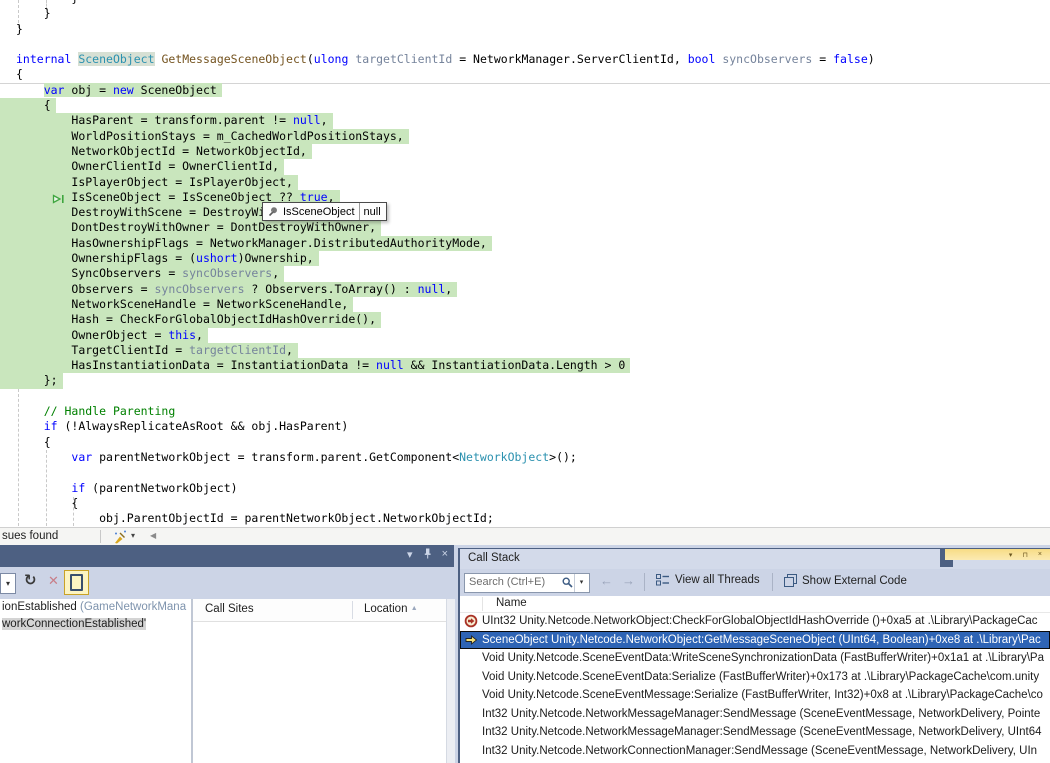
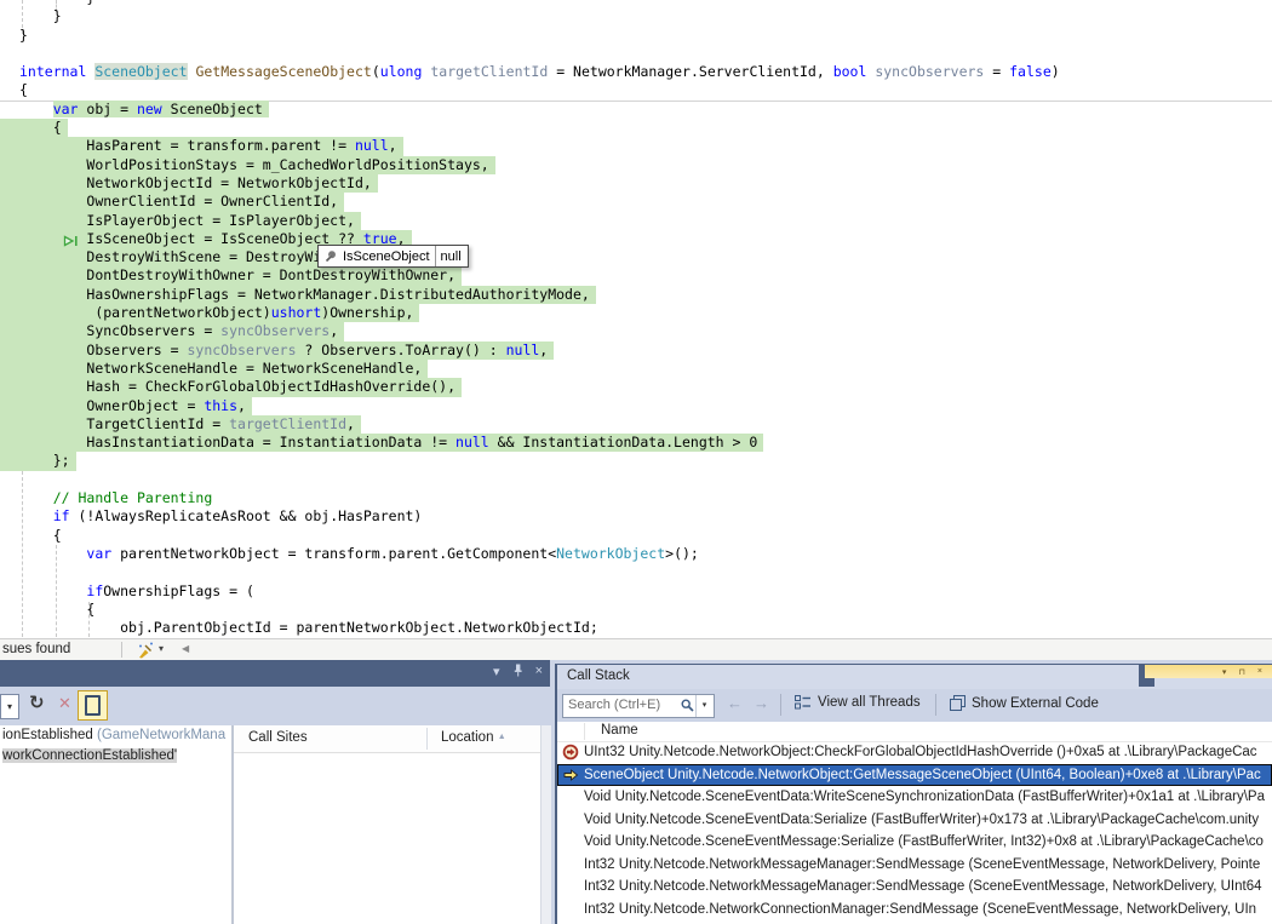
  }
  }
  internal SceneObject GetMessageSceneObject(ulong targetClientId = NetworkManager.ServerClientId, bool syncObservers = false)
  {
  var obj = new SceneObject
  {
  HasParent = transform.parent != null,
  WorldPositionStays = m_CachedWorldPositionStays,
  NetworkObjectId = NetworkObjectId,
  OwnerClientId = OwnerClientId,
  IsPlayerObject = IsPlayerObject,
  IsSceneObject = IsSceneObject ?? true,
  DestroyWithScene = DestroyW
  DontDestroyWithOwner = DontDestroyWithOwner,
  HasOwnershipFlags = NetworkManager.DistributedAuthorityMode,
- OwnershipFlags = (ushort)Ownership,
+ (parentNetworkObject)ushort)Ownership,
  SyncObservers = syncObservers,
  Observers = syncObservers ? Observers.ToArray() : null,
  NetworkSceneHandle = NetworkSceneHandle,
  Hash = CheckForGlobalObjectIdHashOverride(),
  OwnerObject = this,
  TargetClientId = targetClientId,
  HasInstantiationData = InstantiationData != null && InstantiationData.Length > 0
  };
  // Handle Parenting
  if (!AlwaysReplicateAsRoot && obj.HasParent)
  {
  var parentNetworkObject = transform.parent.GetComponent<NetworkObject>();
- if (parentNetworkObject)
+ ifOwnershipFlags = (
  {
  obj.ParentObjectId = parentNetworkObject.NetworkObjectId;
  IsSceneObject
  null
  sues found
  ▾
  ◀
  ▾
  ×
  ▾
  ↻
  ✕
  ionEstablished (GameNetworkMana
  workConnectionEstablished'
  Call Sites
  Location
  Call Stack
  Search (Ctrl+E)
  ←
  →
  View all Threads
  Show External Code
  Name
  UInt32 Unity.Netcode.NetworkObject:CheckForGlobalObjectIdHashOverride ()+0xa5 at .\Library\PackageCac
  SceneObject Unity.Netcode.NetworkObject:GetMessageSceneObject (UInt64, Boolean)+0xe8 at .\Library\Pac
  Void Unity.Netcode.SceneEventData:WriteSceneSynchronizationData (FastBufferWriter)+0x1a1 at .\Library\Pa
  Void Unity.Netcode.SceneEventData:Serialize (FastBufferWriter)+0x173 at .\Library\PackageCache\com.unity
  Void Unity.Netcode.SceneEventMessage:Serialize (FastBufferWriter, Int32)+0x8 at .\Library\PackageCache\co
  Int32 Unity.Netcode.NetworkMessageManager:SendMessage (SceneEventMessage, NetworkDelivery, Pointe
  Int32 Unity.Netcode.NetworkMessageManager:SendMessage (SceneEventMessage, NetworkDelivery, UInt64
  Int32 Unity.Netcode.NetworkConnectionManager:SendMessage (SceneEventMessage, NetworkDelivery, UIn
